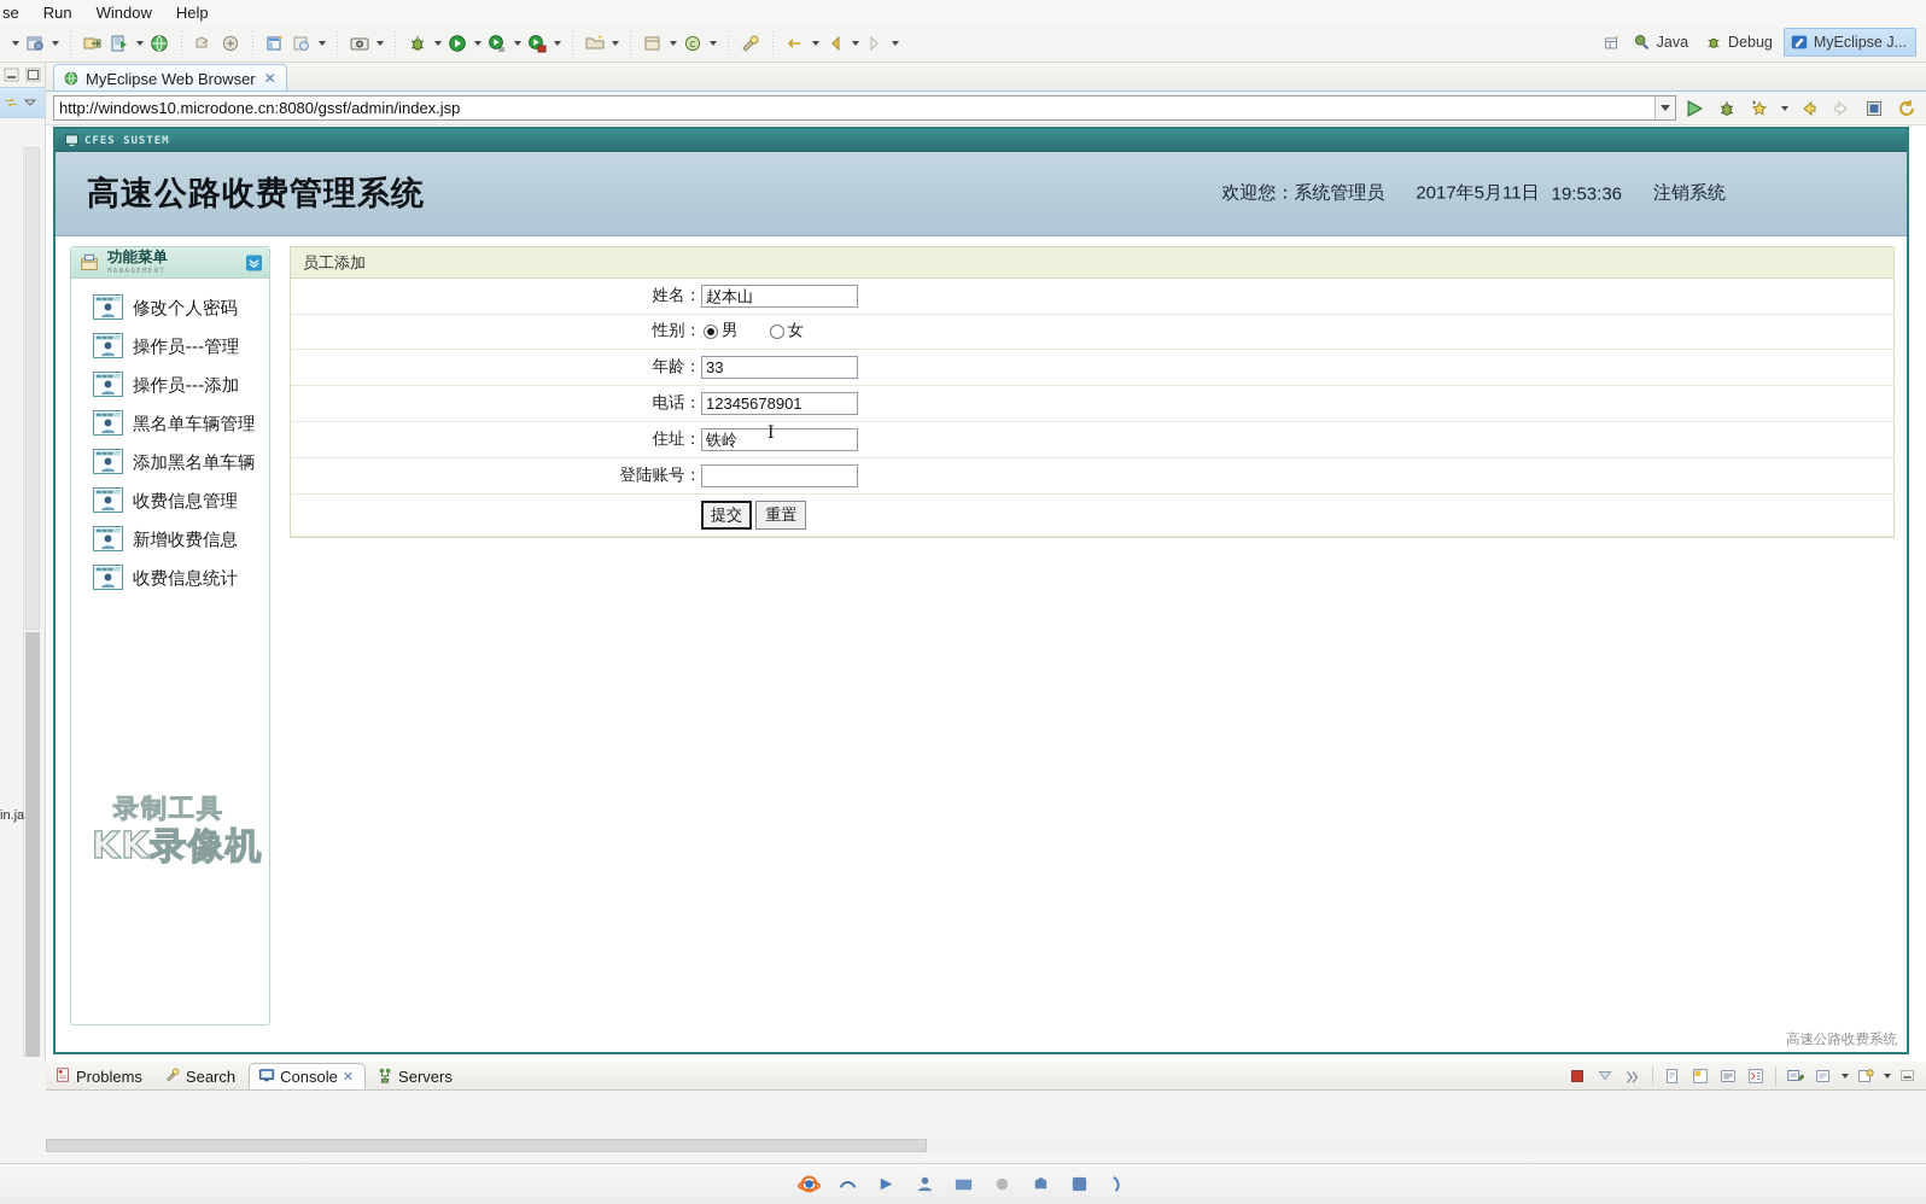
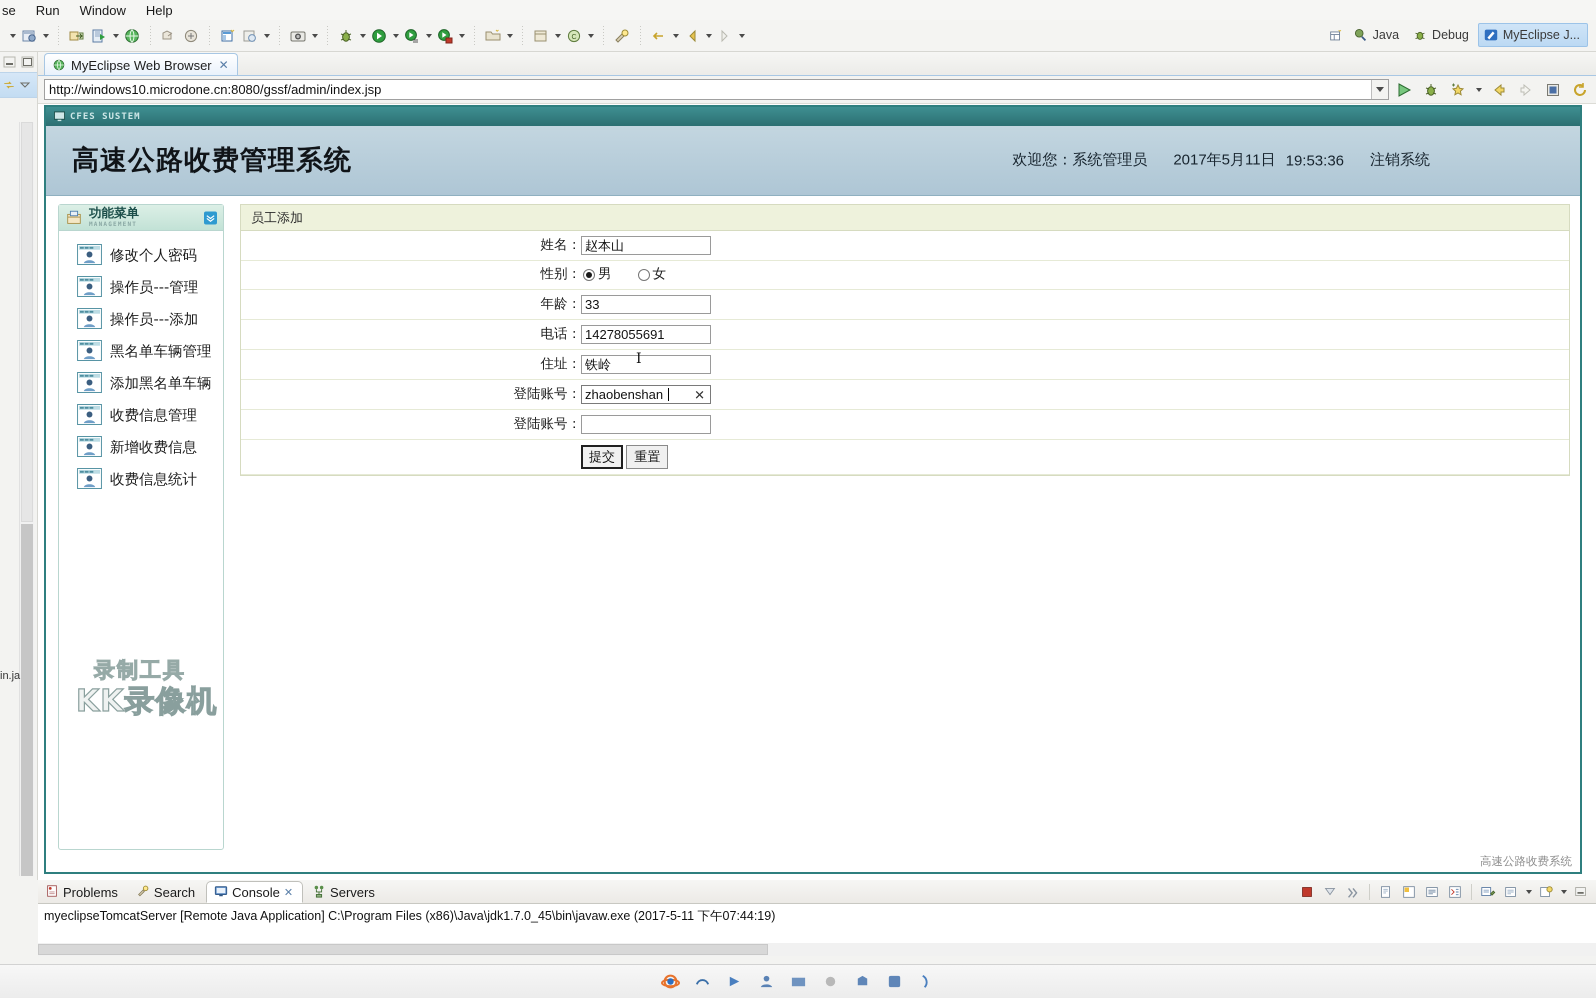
  se
  Run
  Window
  Help
  Java
  Debug
  MyEclipse J...
  in.ja
  MyEclipse Web Browser
  ✕
  http://windows10.microdone.cn:8080/gssf/admin/index.jsp
  CFES SUSTEM
  高速公路收费管理系统
  欢迎您：系统管理员
  2017年5月11日
  19:53:36
  注销系统
  功能菜单
  修改个人密码
  操作员---管理
  操作员---添加
  黑名单车辆管理
  添加黑名单车辆
  收费信息管理
  新增收费信息
  收费信息统计
  员工添加
  姓名：	赵本山
  性别：	男 女
  年龄：	33
- 电话：	12345678901
+ 电话：	14278055691
  住址：	铁岭
+ 登陆账号：	zhaobenshan ✕
  登陆账号：
  	提交 重置
  I
  高速公路收费系统
  录制工具
  KK录像机
  Problems
  Search
  Console
  ✕
  Servers
+ myeclipseTomcatServer [Remote Java Application] C:\Program Files (x86)\Java\jdk1.7.0_45\bin\javaw.exe (2017-5-11 下午07:44:19)
